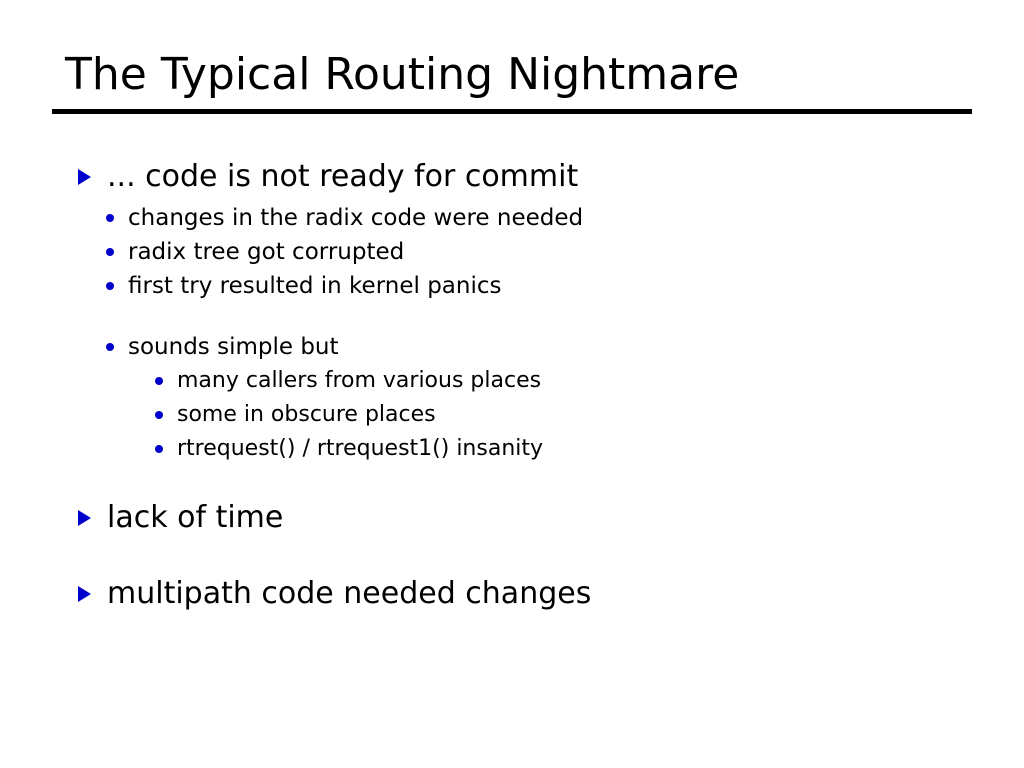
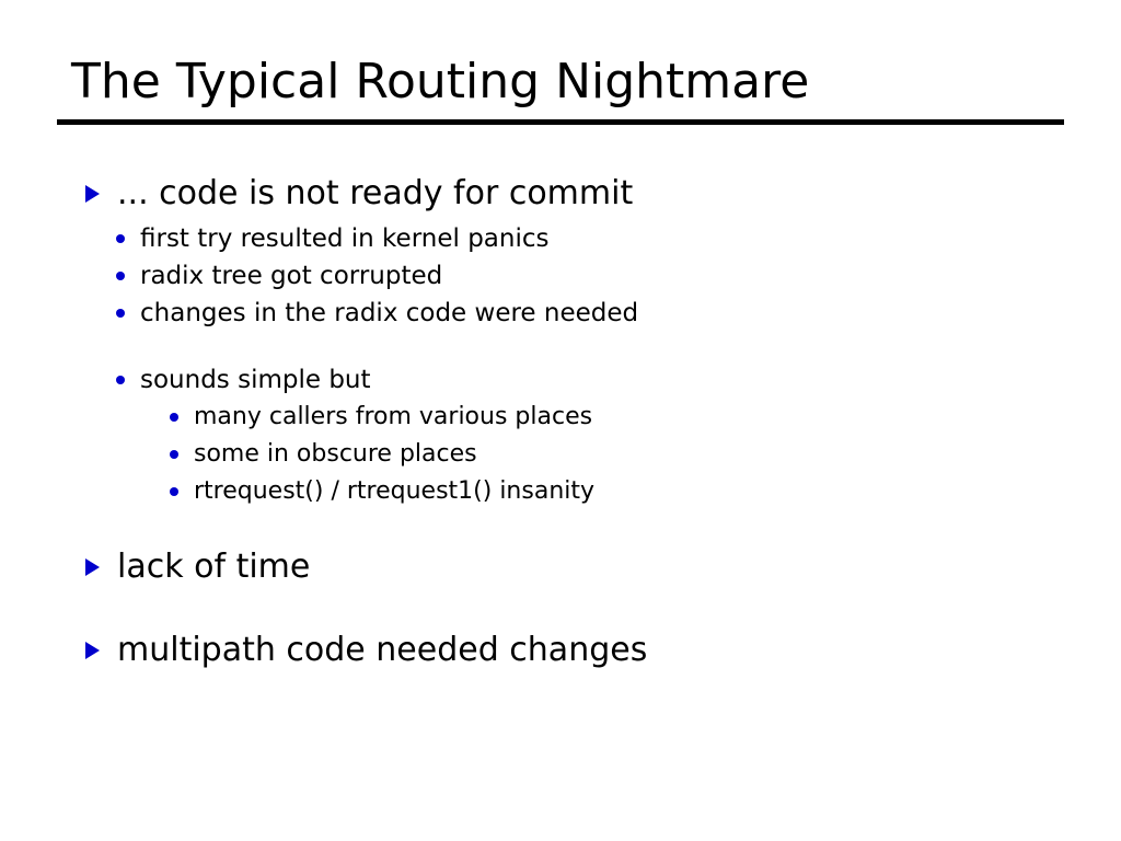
  The Typical Routing Nightmare
  ... code is not ready for commit
- changes in the radix code were needed
+ first try resulted in kernel panics
  radix tree got corrupted
- first try resulted in kernel panics
+ changes in the radix code were needed
  sounds simple but
  many callers from various places
  some in obscure places
  rtrequest() / rtrequest1() insanity
  lack of time
  multipath code needed changes
